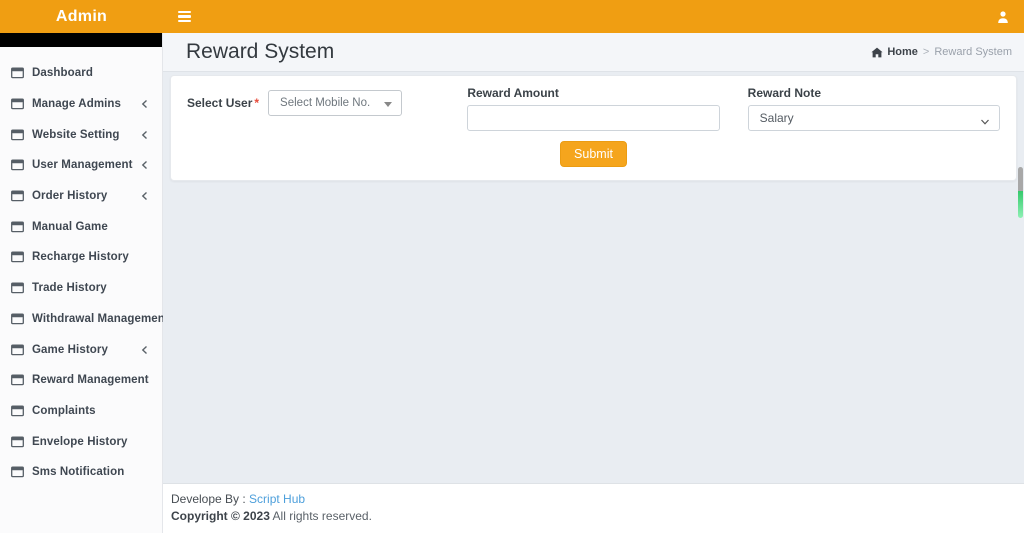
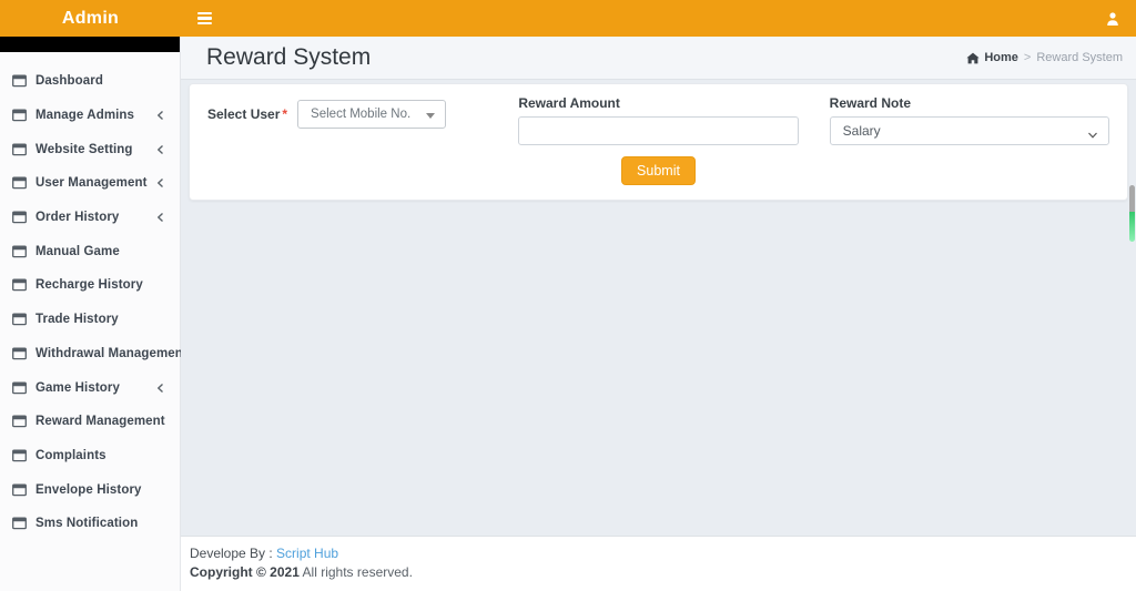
  Admin
  Dashboard
  Manage Admins
  Website Setting
  User Management
  Order History
  Manual Game
  Recharge History
  Trade History
  Withdrawal Managemen
  Game History
  Reward Management
  Complaints
  Envelope History
  Sms Notification
  Reward System
  Home
  >
  Reward System
  Select User *
  Select Mobile No.
  Reward Amount
  Reward Note
  Salary
  Submit
  Develope By : Script Hub
- Copyright © 2023 All rights reserved.
+ Copyright © 2021 All rights reserved.
